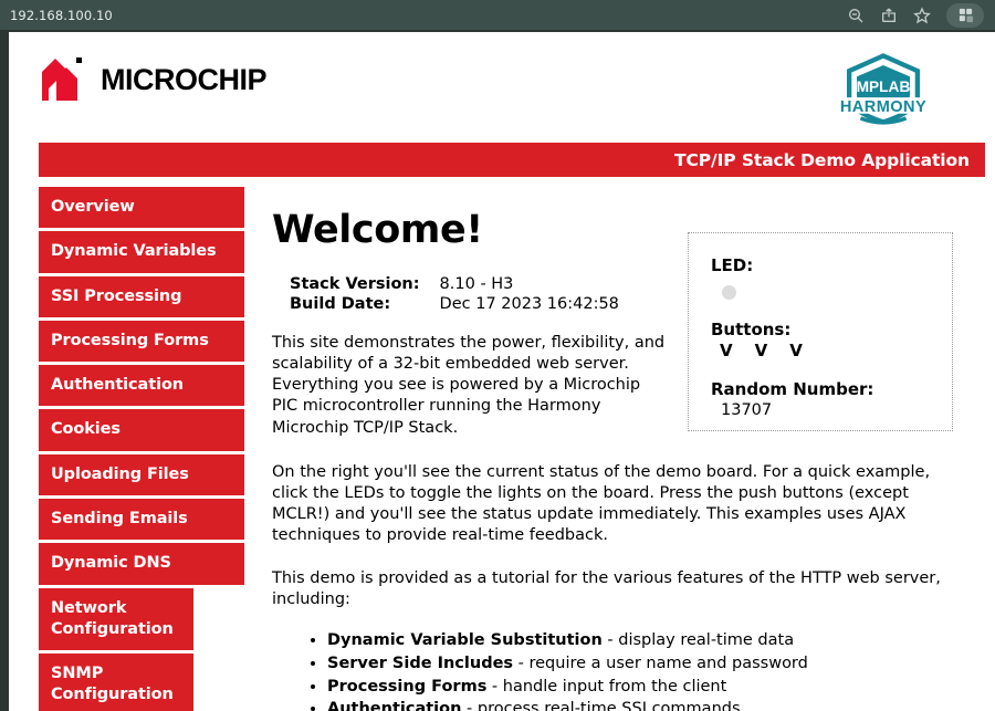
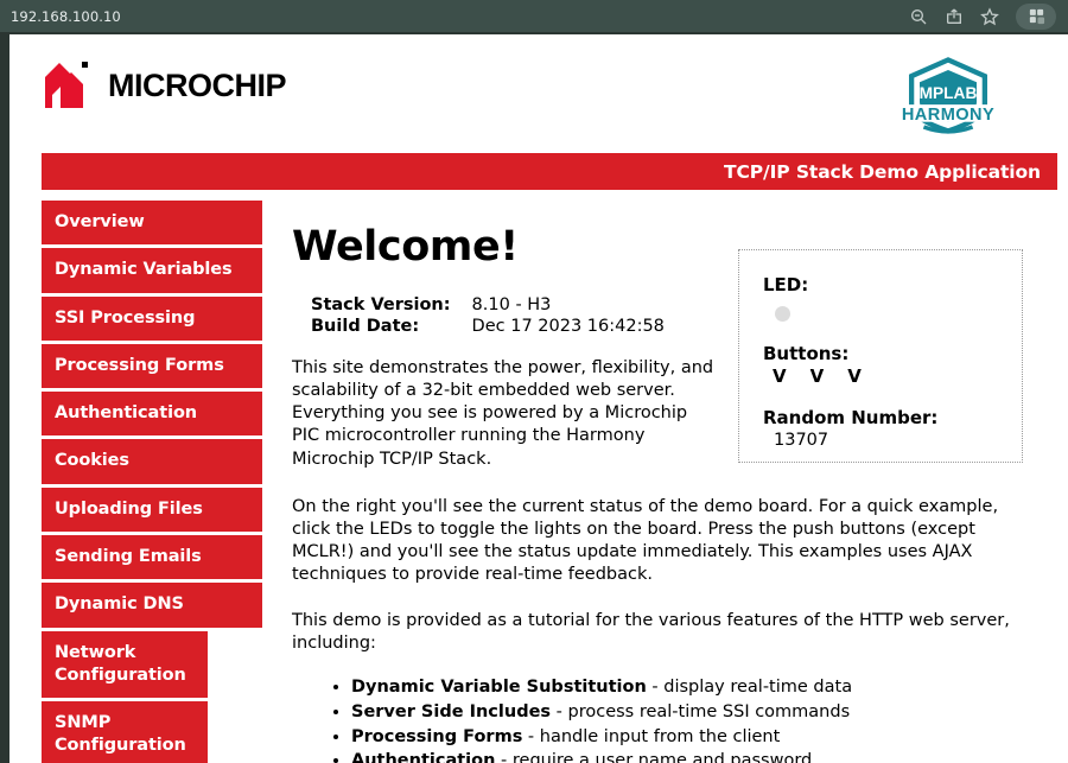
  192.168.100.10
  MICROCHIP
  MPLAB
  HARMONY
  TCP/IP Stack Demo Application
  Overview
  Dynamic Variables
  SSI Processing
  Processing Forms
  Authentication
  Cookies
  Uploading Files
  Sending Emails
  Dynamic DNS
  Network Configuration
  SNMP Configuration
  Welcome!
  Stack Version:	8.10 - H3
  Build Date:	Dec 17 2023 16:42:58
  This site demonstrates the power, flexibility, and scalability of a 32-bit embedded web server. Everything you see is powered by a Microchip PIC microcontroller running the Harmony Microchip TCP/IP Stack.
  On the right you'll see the current status of the demo board. For a quick example, click the LEDs to toggle the lights on the board. Press the push buttons (except MCLR!) and you'll see the status update immediately. This examples uses AJAX techniques to provide real-time feedback.
  This demo is provided as a tutorial for the various features of the HTTP web server, including:
  Dynamic Variable Substitution - display real-time data
- Server Side Includes - require a user name and password
+ Server Side Includes - process real-time SSI commands
  Processing Forms - handle input from the client
- Authentication - process real-time SSI commands
+ Authentication - require a user name and password
  LED:
  Buttons:
  V
  V
  V
  Random Number:
  13707
